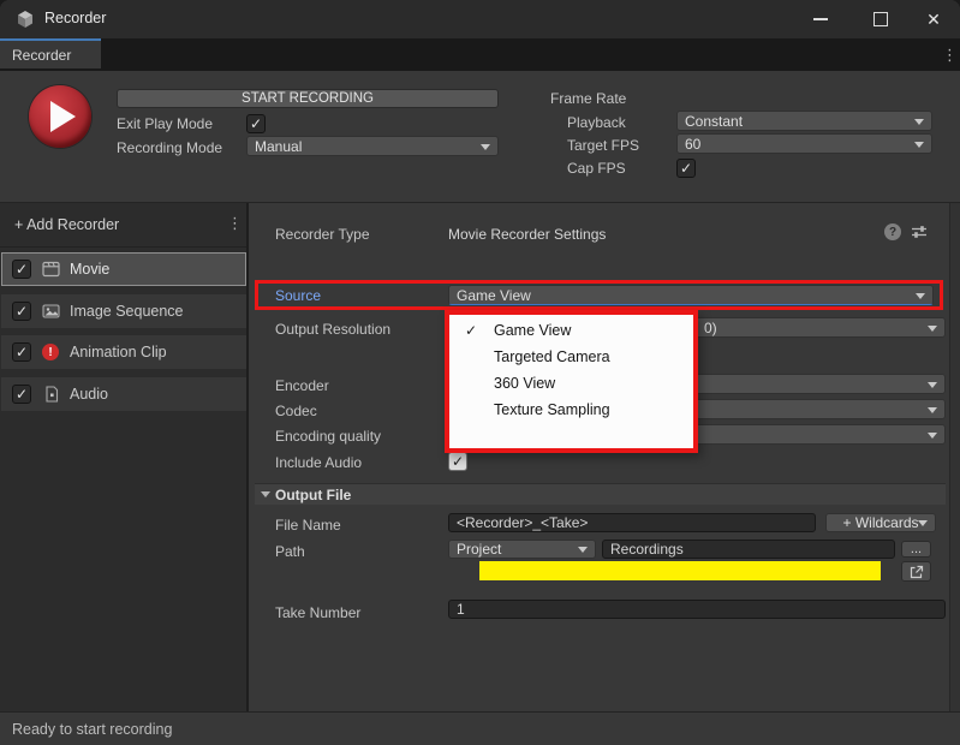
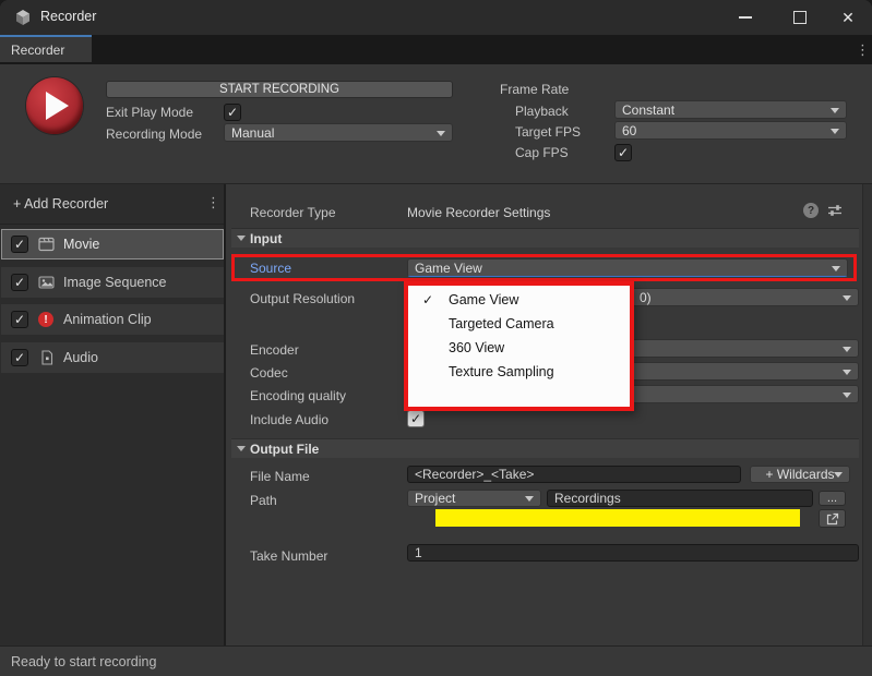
  Recorder
  ✕
  Recorder
  ⋮
  START RECORDING
  Exit Play Mode
  Recording Mode
  Manual
  Frame Rate
  Playback
  Constant
  Target FPS
  60
  Cap FPS
  + Add Recorder
  ⋮
  Movie
  Image Sequence
  !
  Animation Clip
  Audio
  Recorder Type
  Movie Recorder Settings
  ?
+ Input
  Source
  Game View
  Output Resolution
  0)
  Encoder
  Codec
  Encoding quality
  Include Audio
  Output File
  File Name
  <Recorder>_<Take>
  + Wildcards
  Path
  Project
  Recordings
  ...
  Take Number
  1
  ✓
  Game View
  Targeted Camera
  360 View
  Texture Sampling
  Ready to start recording
